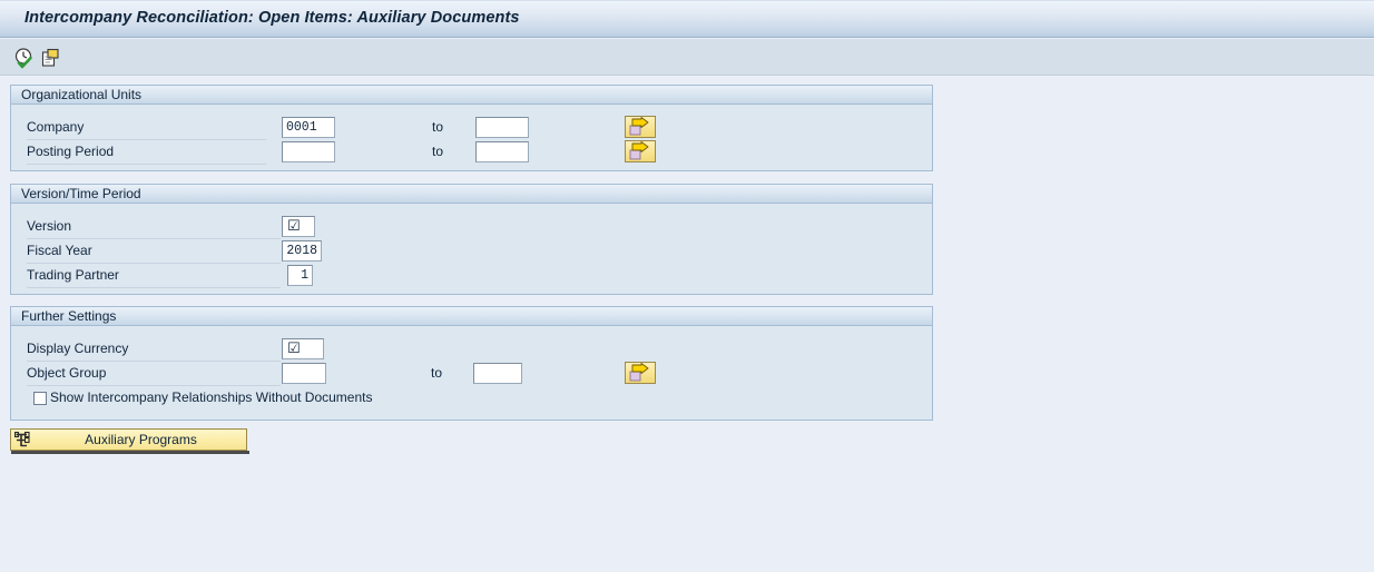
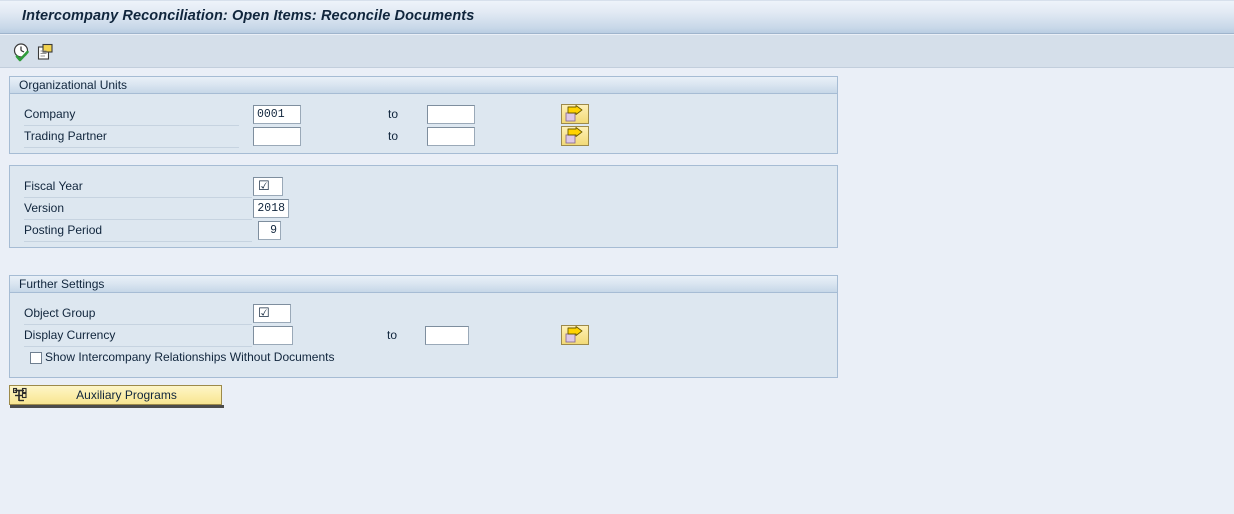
- Intercompany Reconciliation: Open Items: Auxiliary Documents
+ Intercompany Reconciliation: Open Items: Reconcile Documents
  Organizational Units
  Company
  0001
  to
- Posting Period
+ Trading Partner
  to
- Version/Time Period
- Version
+ Fiscal Year
  ☑
- Fiscal Year
+ Version
  2018
- Trading Partner
+ Posting Period
- 1
+ 9
  Further Settings
- Display Currency
+ Object Group
  ☑
- Object Group
+ Display Currency
  to
  Show Intercompany Relationships Without Documents
  Auxiliary Programs
